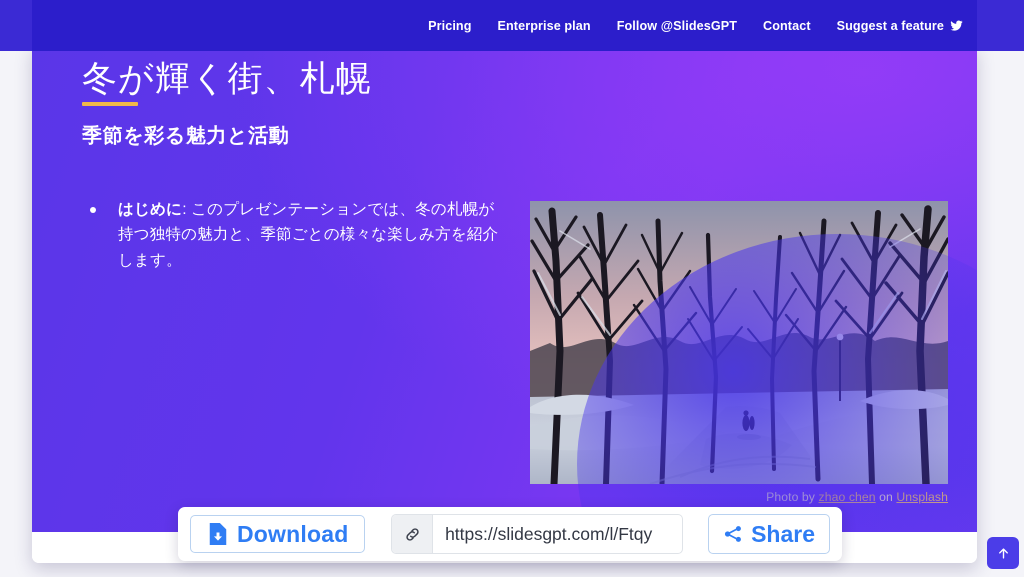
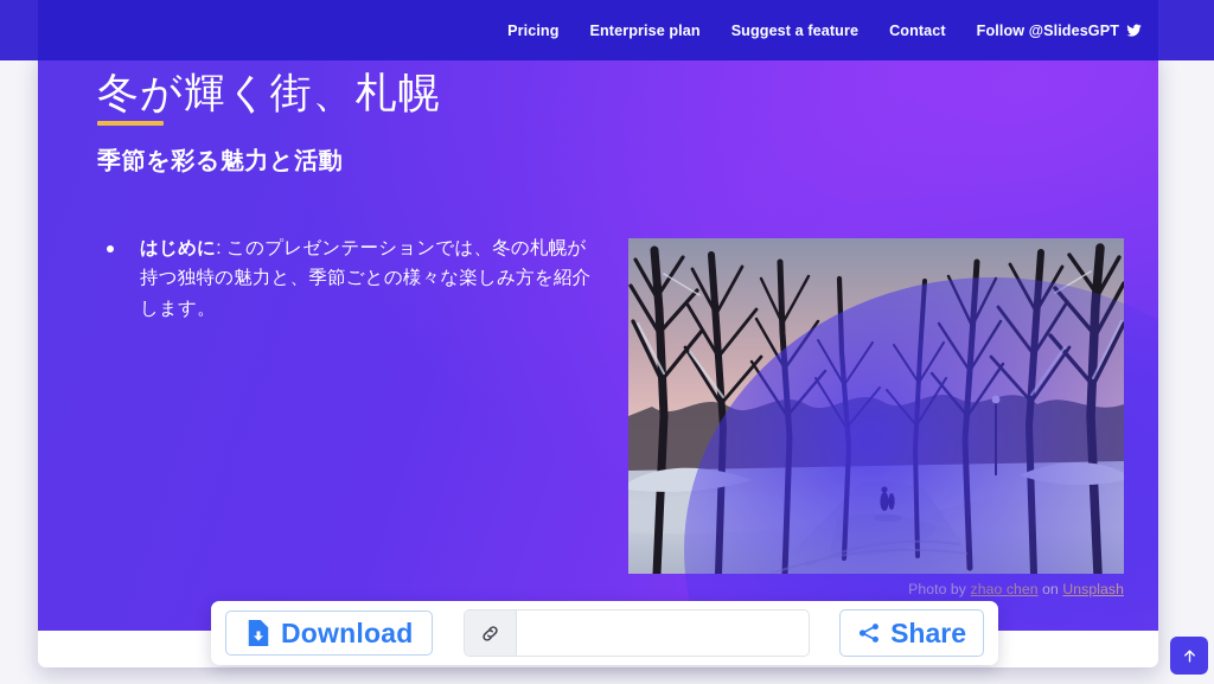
  Pricing
  Enterprise plan
- Follow @SlidesGPT
+ Suggest a feature
  Contact
- Suggest a feature
+ Follow @SlidesGPT
  冬が輝く街、札幌
  季節を彩る魅力と活動
  はじめに: このプレゼンテーションでは、冬の札幌が持つ独特の魅力と、季節ごとの様々な楽しみ方を紹介します。
  Download
- https://slidesgpt.com/l/Ftqy
  Share
